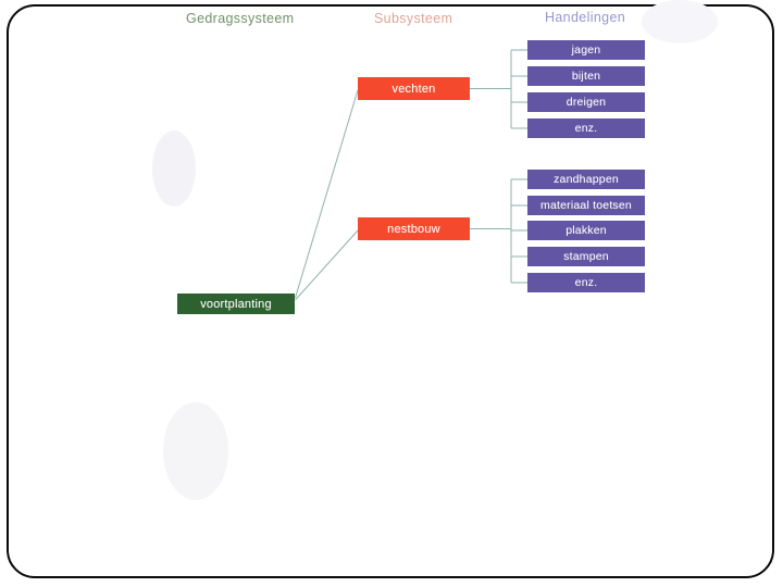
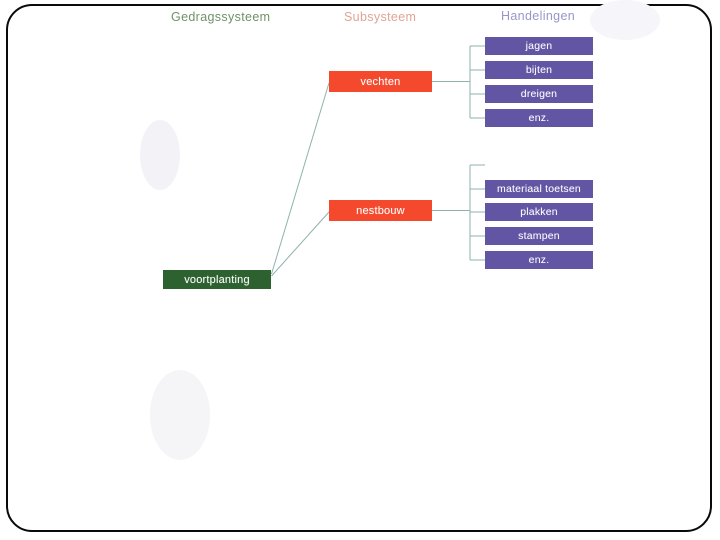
  Gedragssysteem
  Subsysteem
  Handelingen
  voortplanting
  vechten
  nestbouw
  jagen
  bijten
  dreigen
  enz.
- zandhappen
  materiaal toetsen
  plakken
  stampen
  enz.
